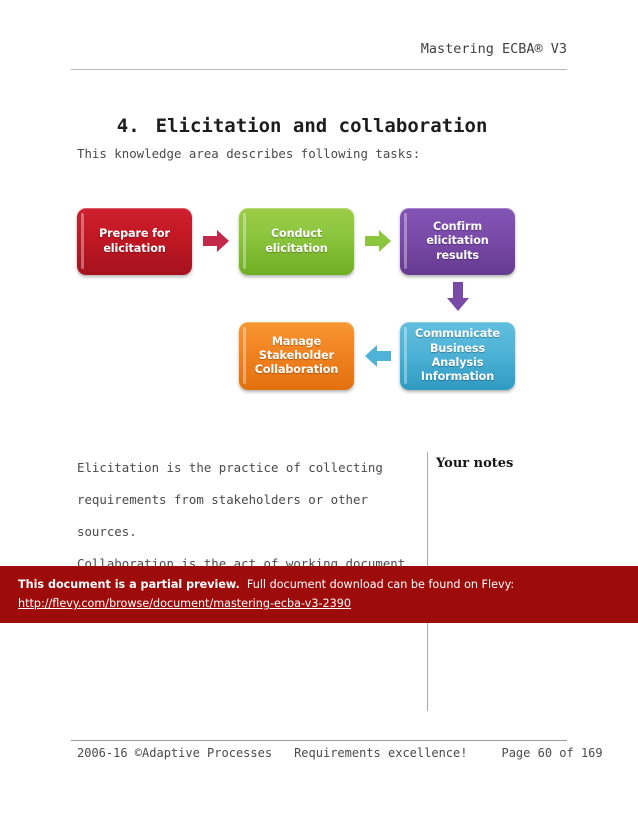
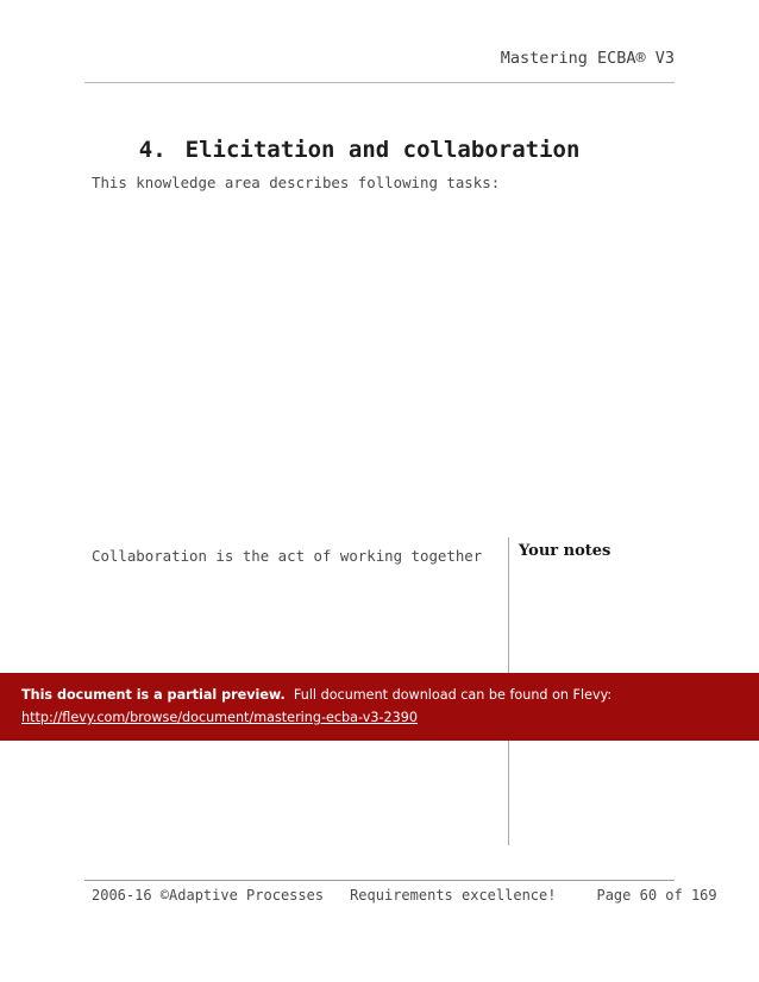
  Mastering ECBA® V3
  4. Elicitation and collaboration
  This knowledge area describes following tasks:
- Prepare for elicitation
- Conduct elicitation
- Confirm elicitation results
- Manage Stakeholder Collaboration
- Communicate Business Analysis Information
- Elicitation is the practice of collecting
- requirements from stakeholders or other
- sources.
- Collaboration is the act of working document
+ Collaboration is the act of working together
  Your notes
  This document is a partial preview. Full document download can be found on Flevy:
  http://flevy.com/browse/document/mastering-ecba-v3-2390
  2006-16 ©Adaptive Processes
  Requirements excellence!
  Page 60 of 169
